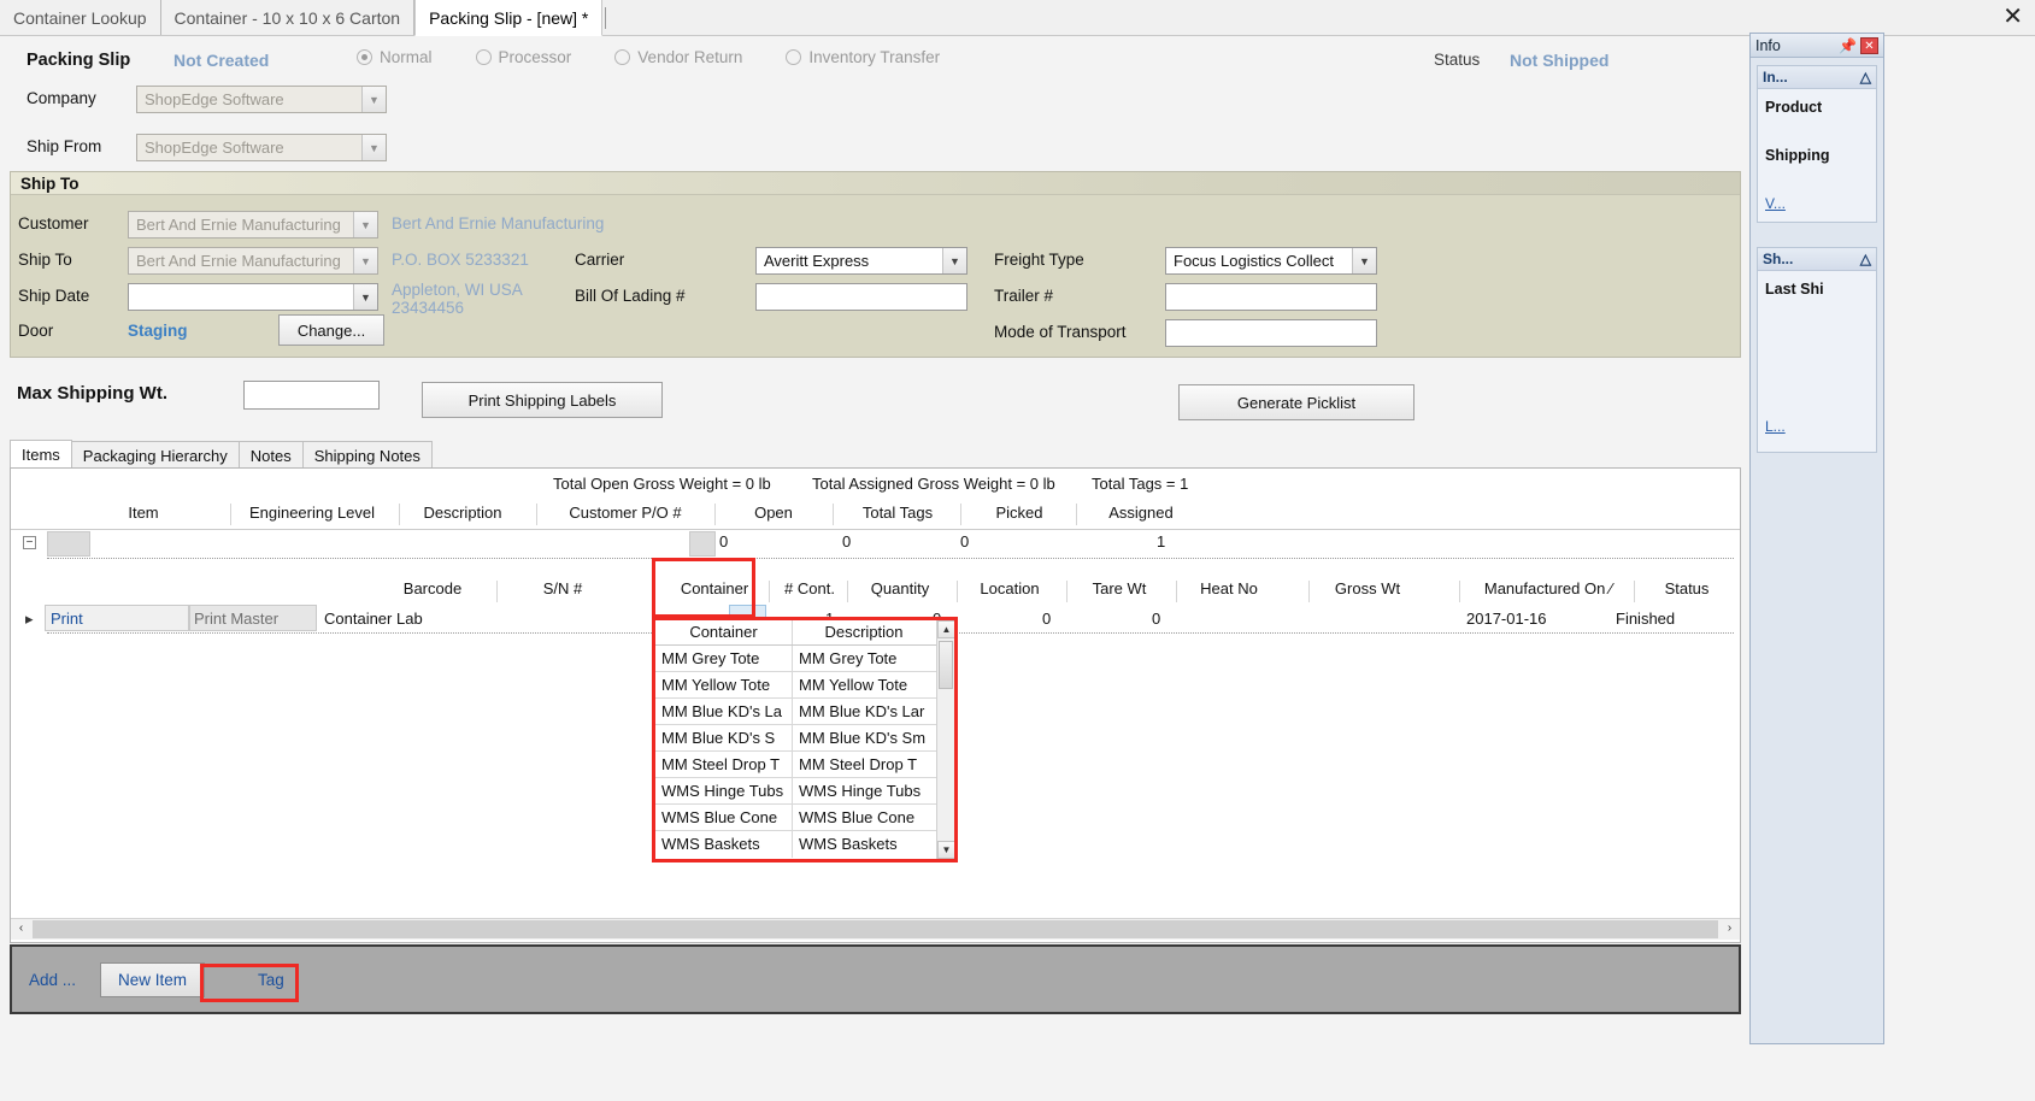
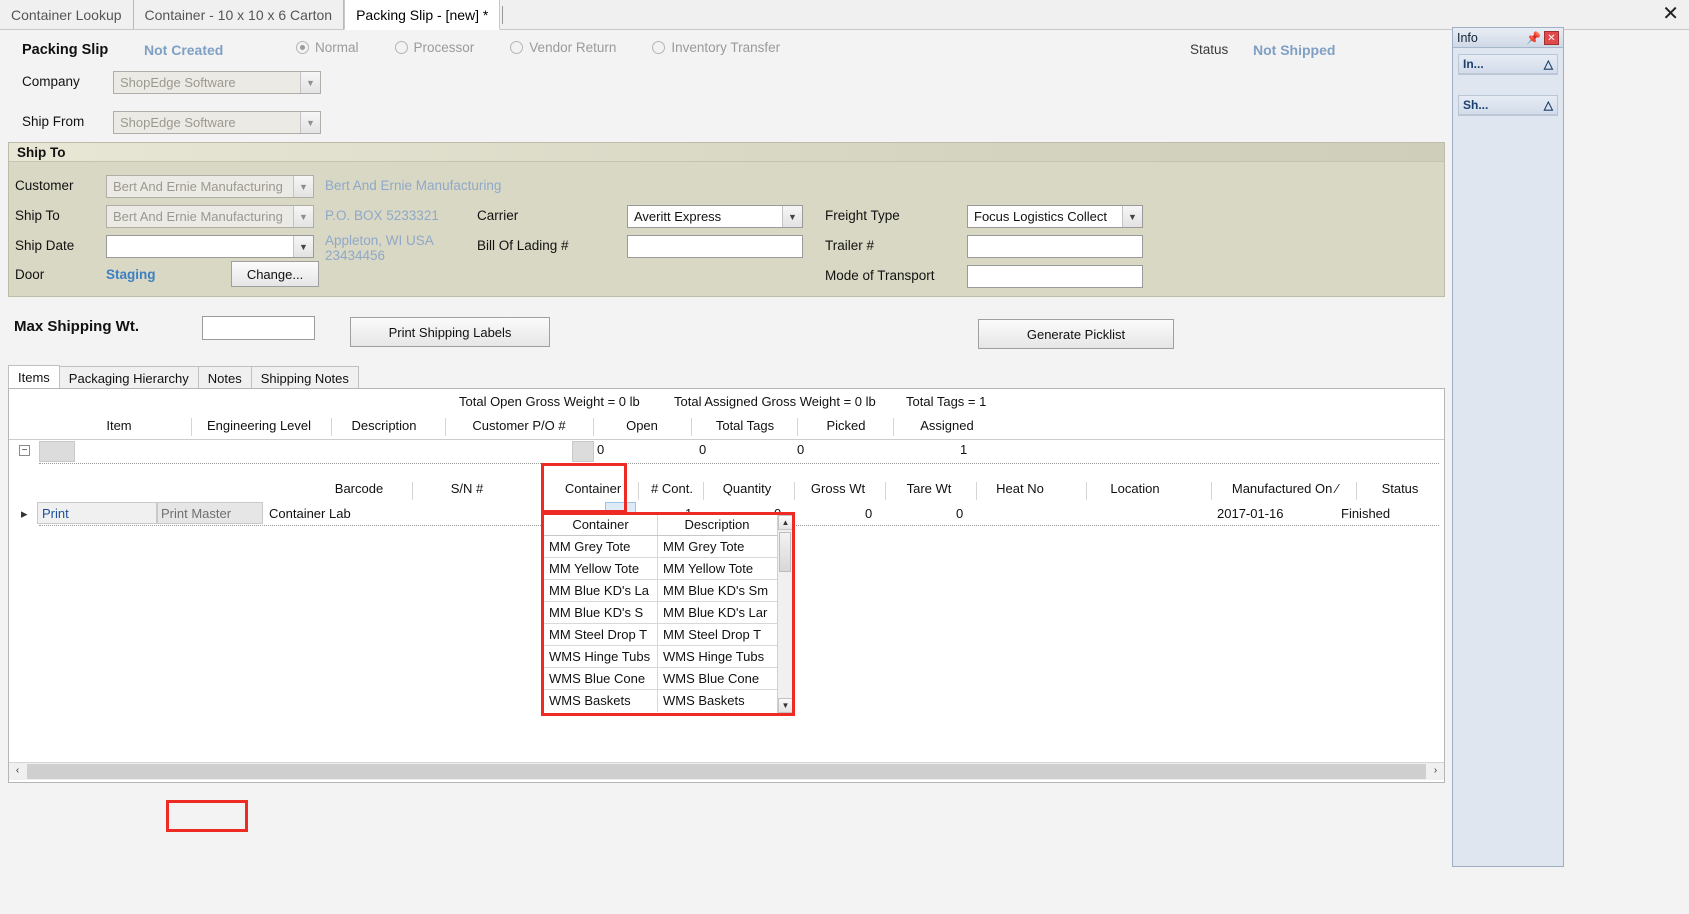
  Container Lookup
  Container - 10 x 10 x 6 Carton
  Packing Slip - [new] *
  ✕
  Packing Slip
  Not Created
  Status
  Not Shipped
  Normal
  Processor
  Vendor Return
  Inventory Transfer
  Company
  ShopEdge Software
  ▼
  Ship From
  ShopEdge Software
  ▼
  Ship To
  Customer
  Bert And Ernie Manufacturing
  ▼
  Bert And Ernie Manufacturing
  Ship To
  Bert And Ernie Manufacturing
  ▼
  P.O. BOX 5233321
  Ship Date
  ▼
  Appleton, WI USA
  23434456
  Door
  Staging
  Change...
  Carrier
  Averitt Express
  ▼
  Bill Of Lading #
  Freight Type
  Focus Logistics Collect
  ▼
  Trailer #
  Mode of Transport
  Max Shipping Wt.
  Print Shipping Labels
  Generate Picklist
  Items
  Packaging Hierarchy
  Notes
  Shipping Notes
  Total Open Gross Weight = 0 lb
  Total Assigned Gross Weight = 0 lb
  Total Tags = 1
  Item
  Engineering Level
  Description
  Customer P/O #
  Open
  Total Tags
  Picked
  Assigned
  −
  0
  0
  0
  1
  Barcode
  S/N #
  Container
  # Cont.
  Quantity
- Location
+ Gross Wt
  Tare Wt
  Heat No
- Gross Wt
+ Location
  Manufactured On ⁄
  Status
  ▸
  Print
  Print Master
  Container Lab
  0
  0
  2017-01-16
  Finished
  ▼
  Container
  Description
  MM Grey Tote
  MM Grey Tote
  MM Yellow Tote
  MM Yellow Tote
  MM Blue KD's La
- MM Blue KD's Lar
+ MM Blue KD's Sm
  MM Blue KD's S
- MM Blue KD's Sm
+ MM Blue KD's Lar
  MM Steel Drop T
  MM Steel Drop T
  WMS Hinge Tubs
  WMS Hinge Tubs
  WMS Blue Cone
  WMS Blue Cone
  WMS Baskets
  WMS Baskets
  ▲
  ▼
  ‹
  ›
- Add ...
- New Item
- Tag
  Info
  📌
  ✕
  In...
  △
- Product
- Shipping
- V...
  Sh...
  △
- Last Shi
- L...
